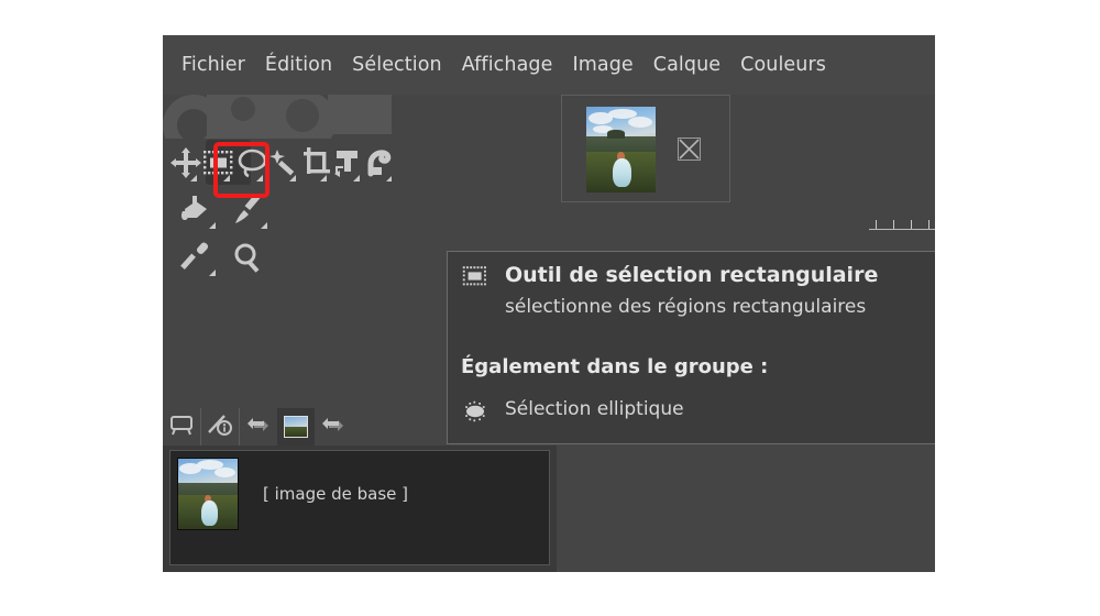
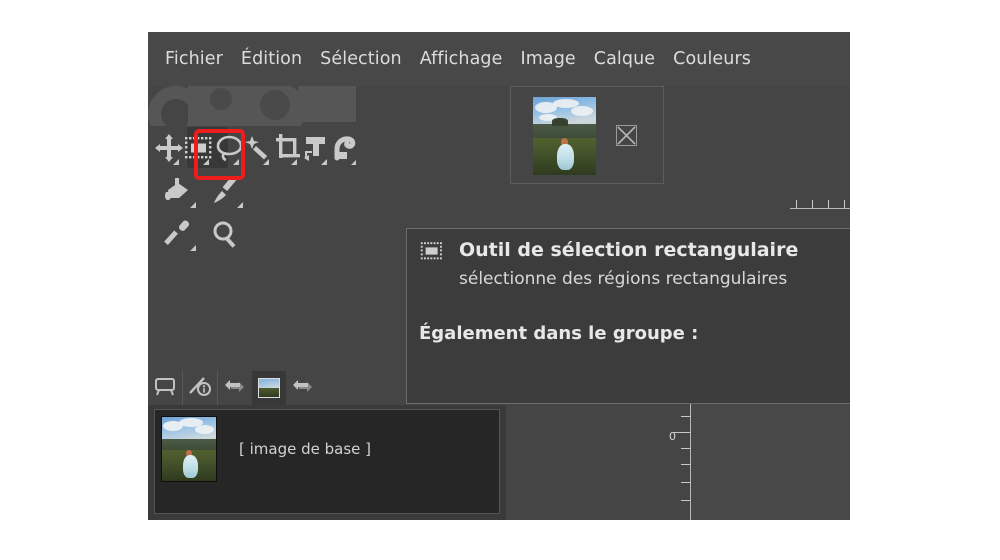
  Fichier
  Édition
  Sélection
  Affichage
  Image
  Calque
  Couleurs
+ 0
  [ image de base ]
  Outil de sélection rectangulaire
  sélectionne des régions rectangulaires
  Également dans le groupe :
- Sélection elliptique
